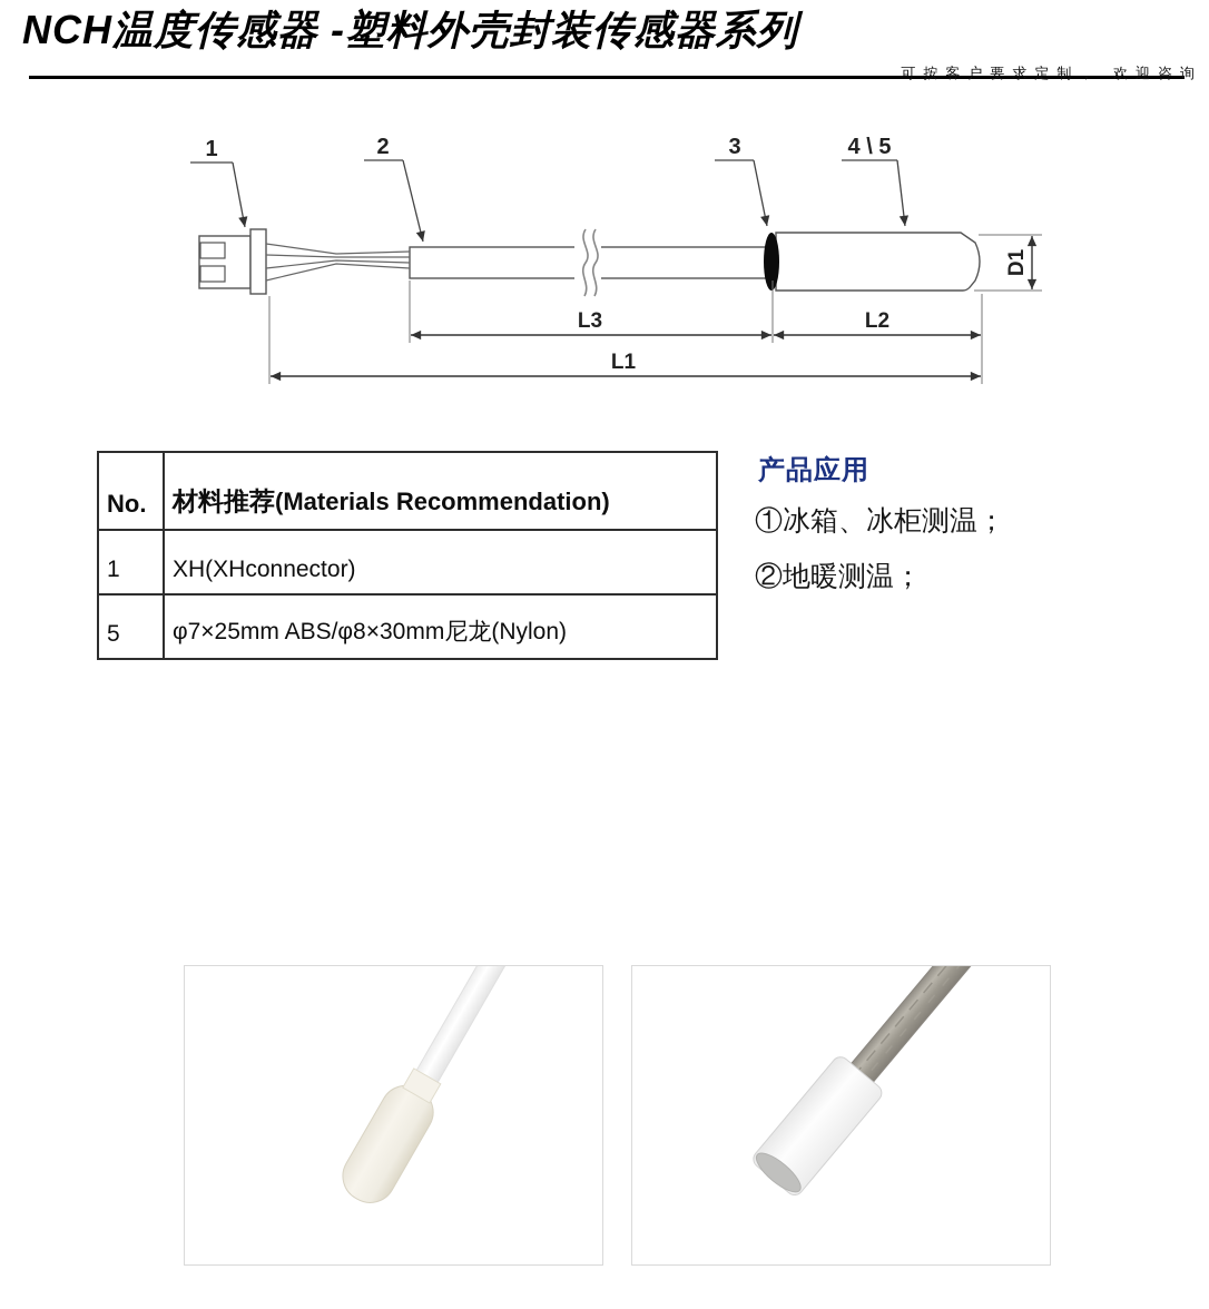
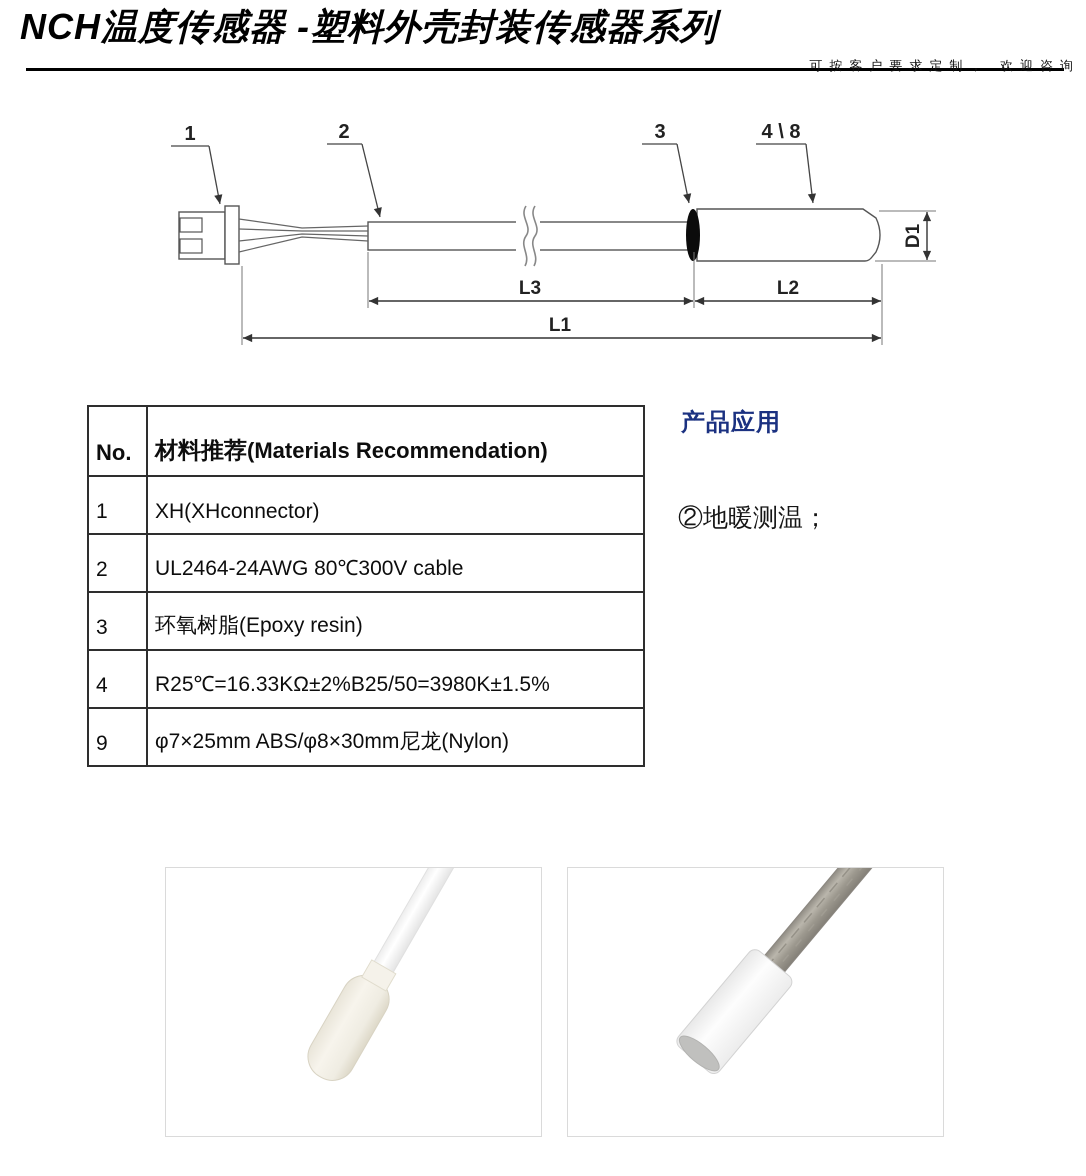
  NCH温度传感器 -塑料外壳封装传感器系列
  可按客户要求定制， 欢迎咨询
  1
  2
  3
- 4 \ 5
+ 4 \ 8
  L3
  L2
  L1
  No.	材料推荐(Materials Recommendation)
  1	XH(XHconnector)
+ 2	UL2464-24AWG 80℃300V cable
+ 3	环氧树脂(Epoxy resin)
+ 4	R25℃=16.33KΩ±2%B25/50=3980K±1.5%
- 5	φ7×25mm ABS/φ8×30mm尼龙(Nylon)
+ 9	φ7×25mm ABS/φ8×30mm尼龙(Nylon)
  产品应用
- ①冰箱、冰柜测温；
  ②地暖测温；
